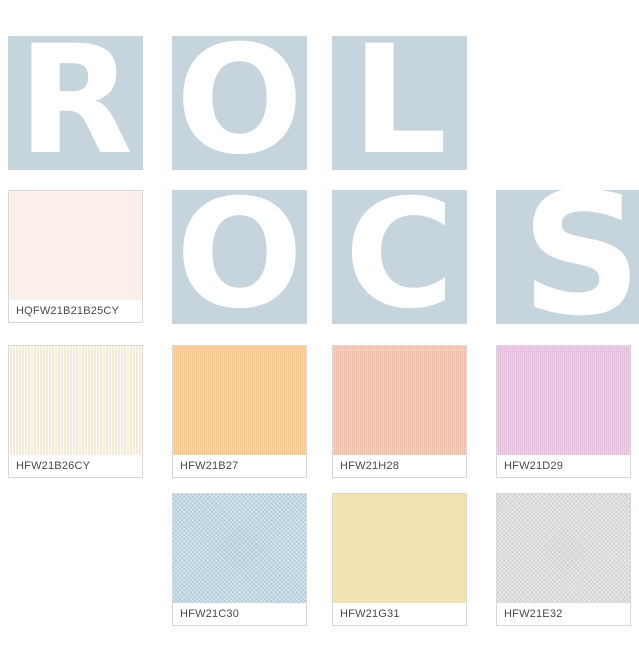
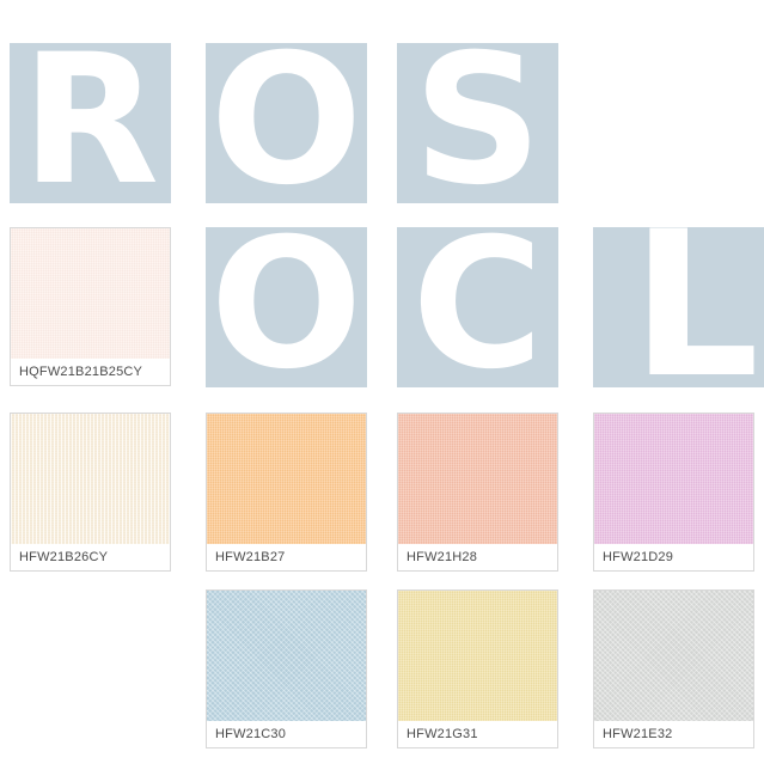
  R
  O
- L
+ S
  HQFW21B21B25CY
  O
  C
- S
+ L
  HFW21B26CY
  HFW21B27
  HFW21H28
  HFW21D29
  HFW21C30
  HFW21G31
  HFW21E32
